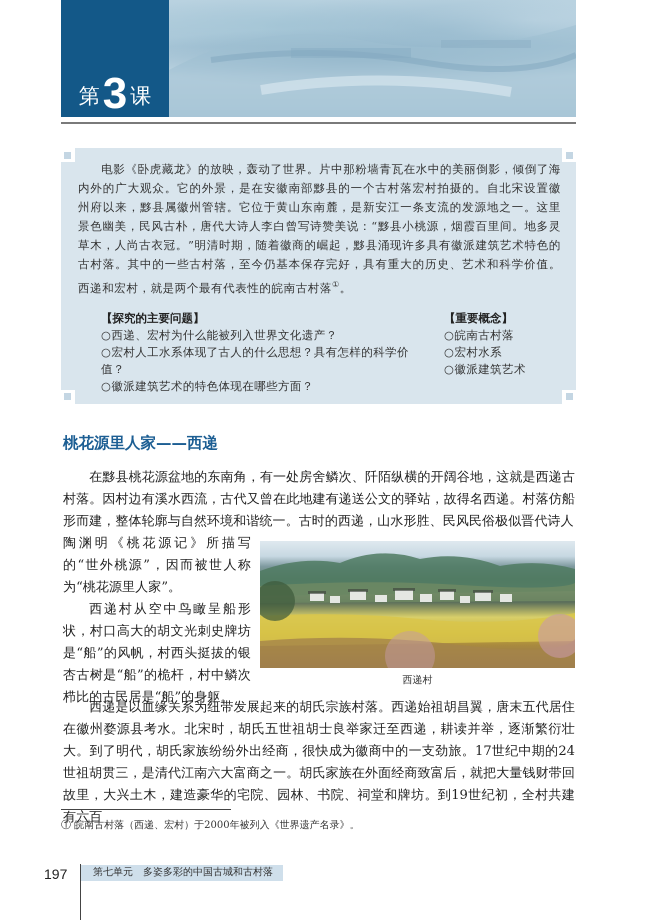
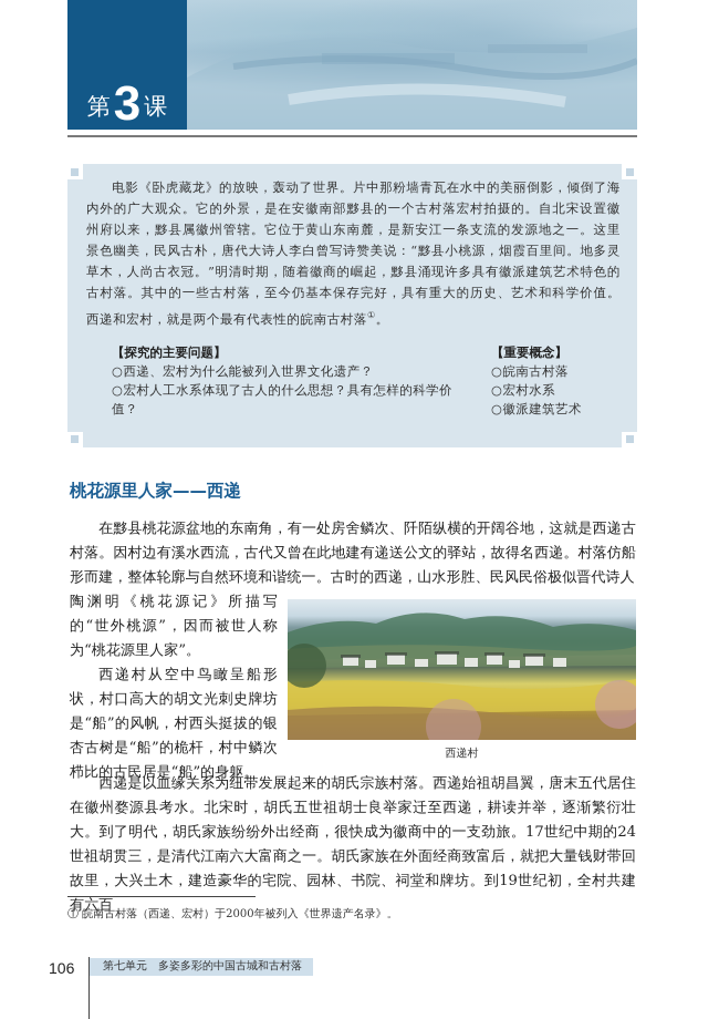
  第
  3
  课
  电影《卧虎藏龙》的放映，轰动了世界。片中那粉墙青瓦在水中的美丽倒影，倾倒了海内外的广大观众。它的外景，是在安徽南部黟县的一个古村落宏村拍摄的。自北宋设置徽州府以来，黟县属徽州管辖。它位于黄山东南麓，是新安江一条支流的发源地之一。这里景色幽美，民风古朴，唐代大诗人李白曾写诗赞美说：“黟县小桃源，烟霞百里间。地多灵草木，人尚古衣冠。”明清时期，随着徽商的崛起，黟县涌现许多具有徽派建筑艺术特色的古村落。其中的一些古村落，至今仍基本保存完好，具有重大的历史、艺术和科学价值。西递和宏村，就是两个最有代表性的皖南古村落①。
  【探究的主要问题】
  ○西递、宏村为什么能被列入世界文化遗产？
  ○宏村人工水系体现了古人的什么思想？具有怎样的科学价值？
- ○徽派建筑艺术的特色体现在哪些方面？
  【重要概念】
  ○皖南古村落
  ○宏村水系
  ○徽派建筑艺术
  桃花源里人家——西递
  在黟县桃花源盆地的东南角，有一处房舍鳞次、阡陌纵横的开阔谷地，这就是西递古村落。因村边有溪水西流，古代又曾在此地建有递送公文的驿站，故得名西递。村落仿船形而建，整体轮廓与自然环境和谐统一。古时的西递，山水形胜、民风民俗极似晋代诗人
  陶渊明《桃花源记》所描写的“世外桃源”，因而被世人称为“桃花源里人家”。
  西递村从空中鸟瞰呈船形状，村口高大的胡文光刺史牌坊是“船”的风帆，村西头挺拔的银杏古树是“船”的桅杆，村中鳞次栉比的古民居是“船”的身躯。
  西递村
  西递是以血缘关系为纽带发展起来的胡氏宗族村落。西递始祖胡昌翼，唐末五代居住在徽州婺源县考水。北宋时，胡氏五世祖胡士良举家迁至西递，耕读并举，逐渐繁衍壮大。到了明代，胡氏家族纷纷外出经商，很快成为徽商中的一支劲旅。17世纪中期的24世祖胡贯三，是清代江南六大富商之一。胡氏家族在外面经商致富后，就把大量钱财带回故里，大兴土木，建造豪华的宅院、园林、书院、祠堂和牌坊。到19世纪初，全村共建有六百
  ① 皖南古村落（西递、宏村）于2000年被列入《世界遗产名录》。
- 197
+ 106
  第七单元 多姿多彩的中国古城和古村落
